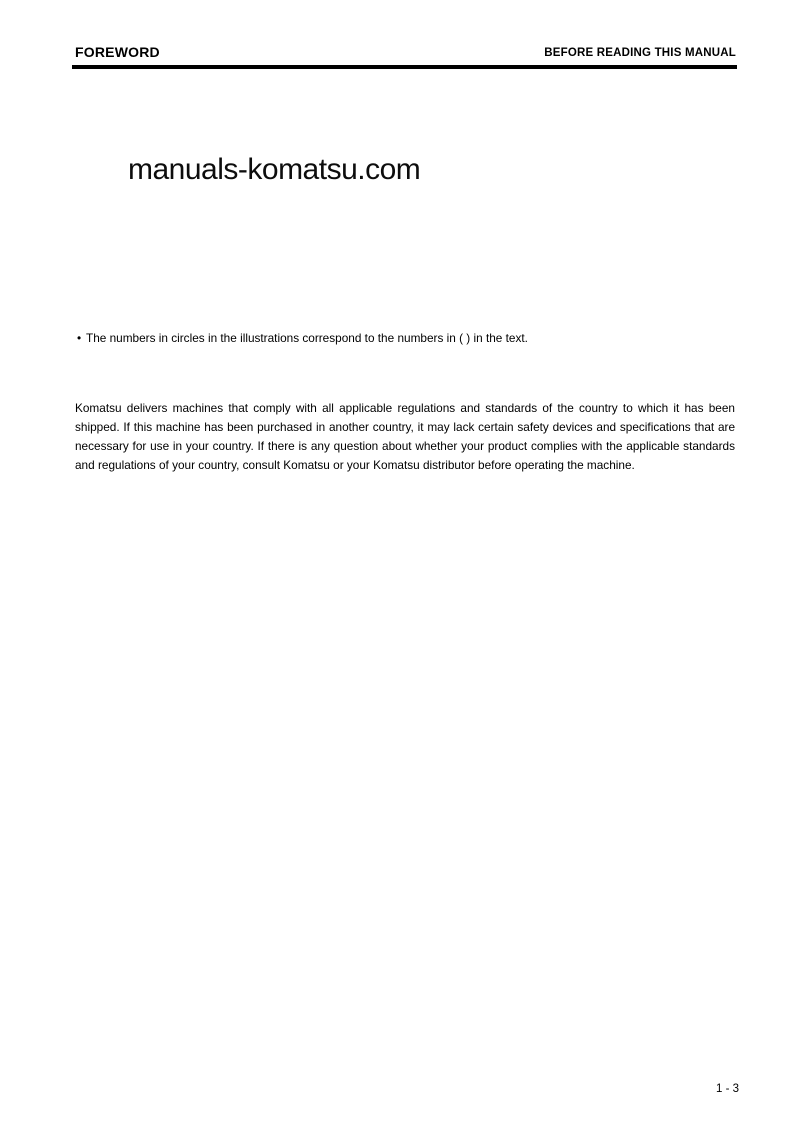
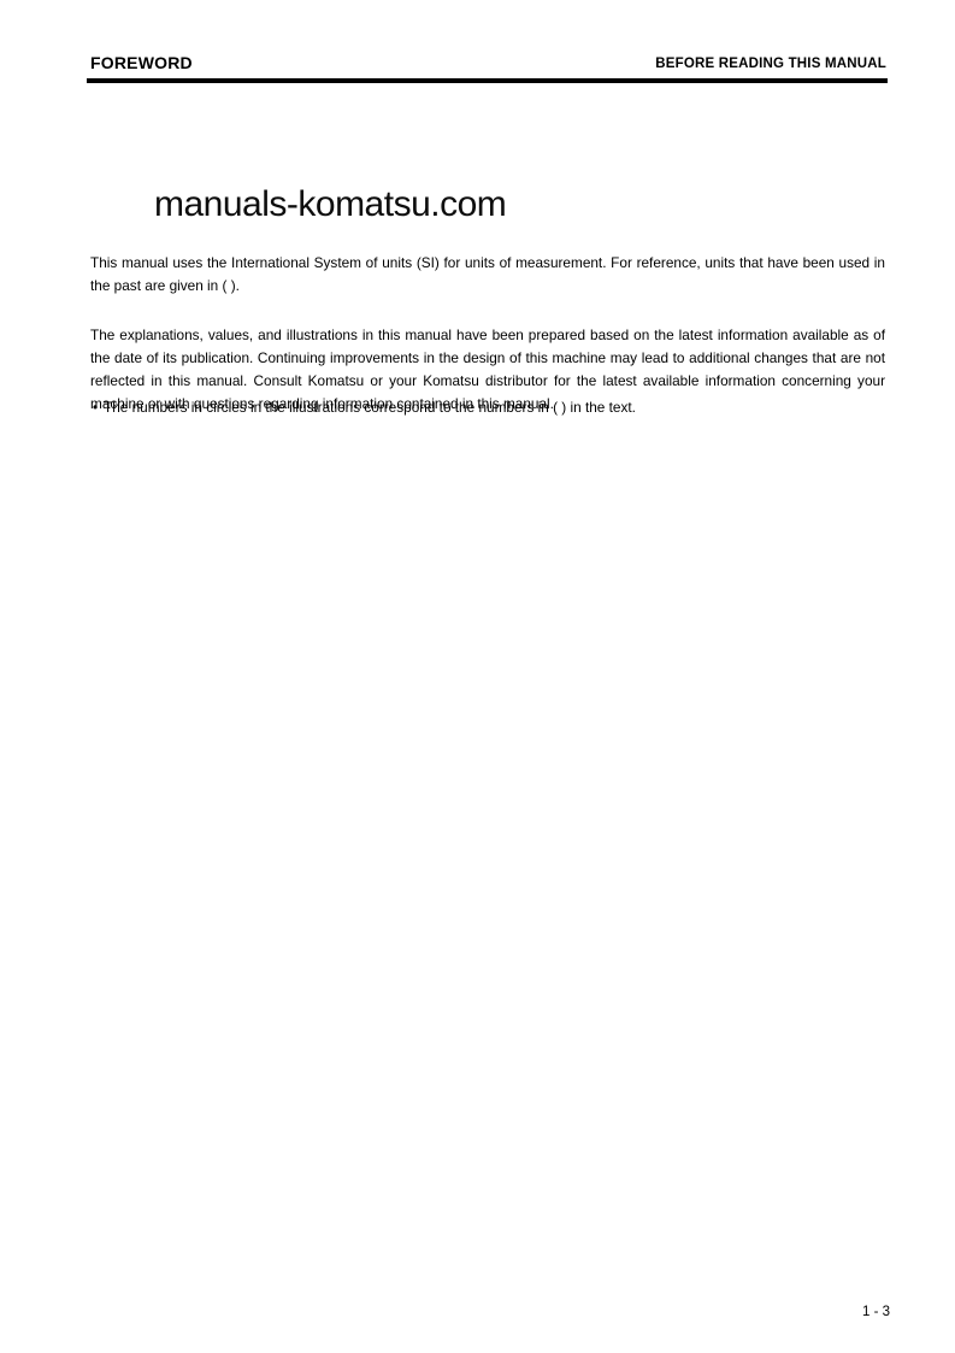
  FOREWORD
  BEFORE READING THIS MANUAL
  manuals-komatsu.com
+ This manual uses the International System of units (SI) for units of measurement. For reference, units that have been used in the past are given in ( ).
+ The explanations, values, and illustrations in this manual have been prepared based on the latest information available as of the date of its publication. Continuing improvements in the design of this machine may lead to additional changes that are not reflected in this manual. Consult Komatsu or your Komatsu distributor for the latest available information concerning your machine or with questions regarding information contained in this manual.
  •
  The numbers in circles in the illustrations correspond to the numbers in ( ) in the text.
- Komatsu delivers machines that comply with all applicable regulations and standards of the country to which it has been shipped. If this machine has been purchased in another country, it may lack certain safety devices and specifications that are necessary for use in your country. If there is any question about whether your product complies with the applicable standards and regulations of your country, consult Komatsu or your Komatsu distributor before operating the machine.
  1 - 3
